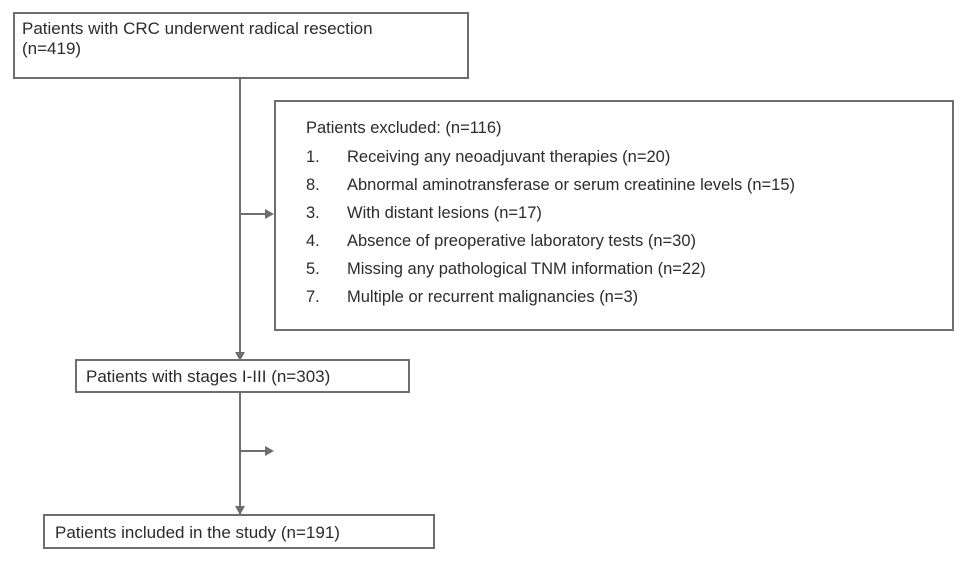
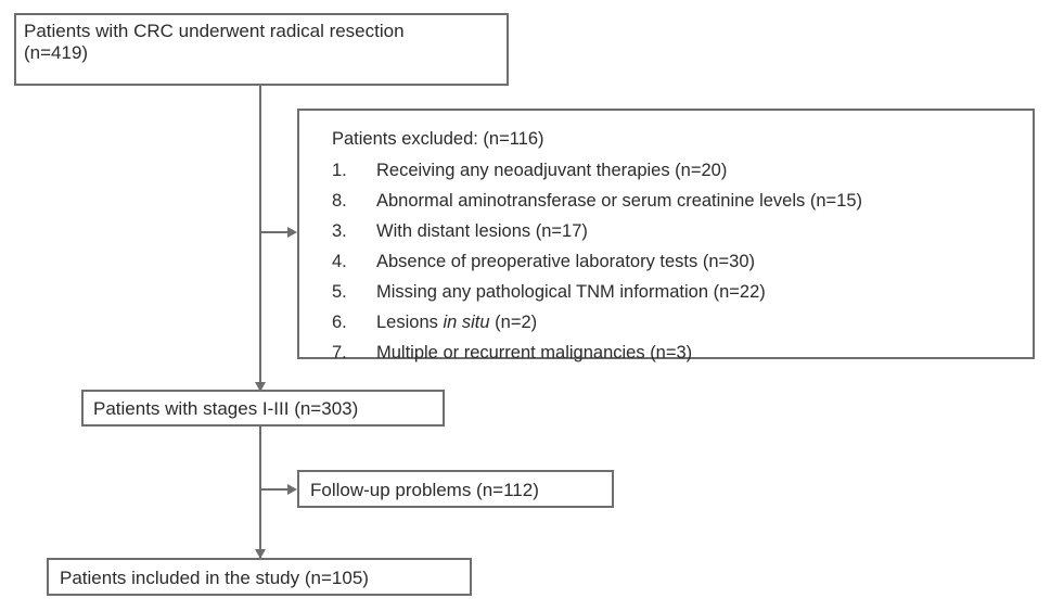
  Patients with CRC underwent radical resection
  (n=419)
  Patients excluded: (n=116)
  1.
  Receiving any neoadjuvant therapies (n=20)
  8.
  Abnormal aminotransferase or serum creatinine levels (n=15)
  3.
  With distant lesions (n=17)
  4.
  Absence of preoperative laboratory tests (n=30)
  5.
  Missing any pathological TNM information (n=22)
+ 6.
+ Lesions in situ (n=2)
  7.
  Multiple or recurrent malignancies (n=3)
  Patients with stages I-III (n=303)
+ Follow-up problems (n=112)
- Patients included in the study (n=191)
+ Patients included in the study (n=105)
